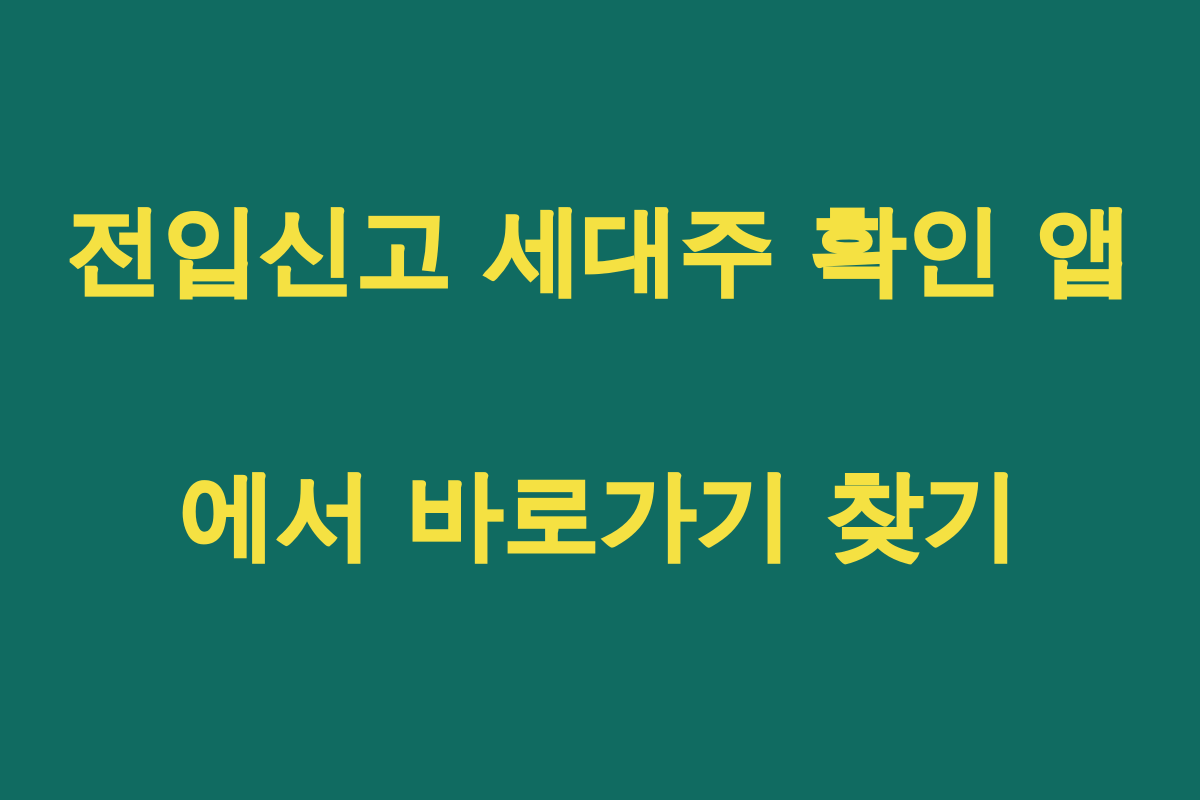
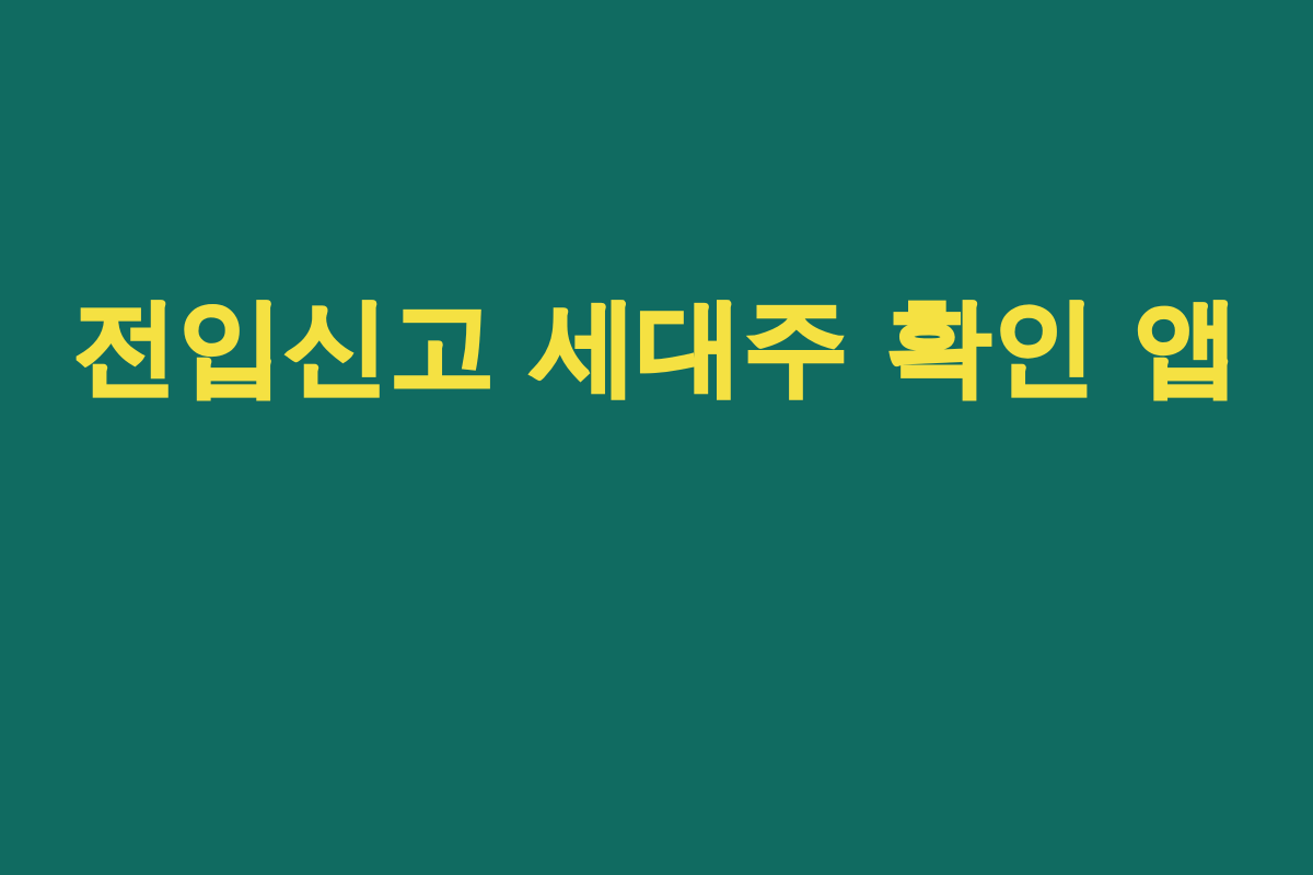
  전입신고 세대주 확인 앱
- 에서 바로가기 찾기
